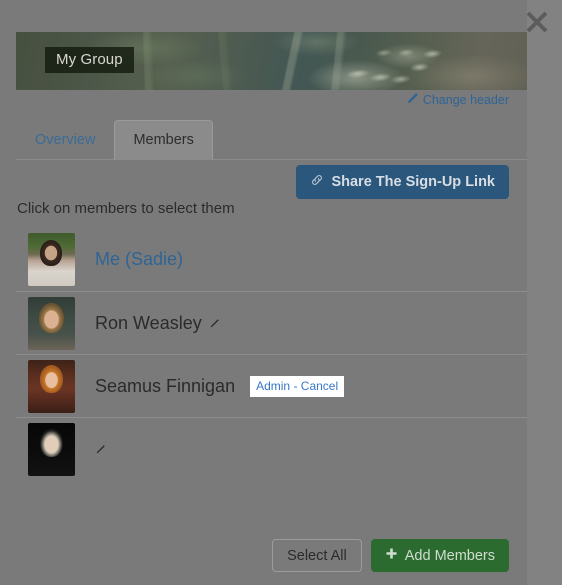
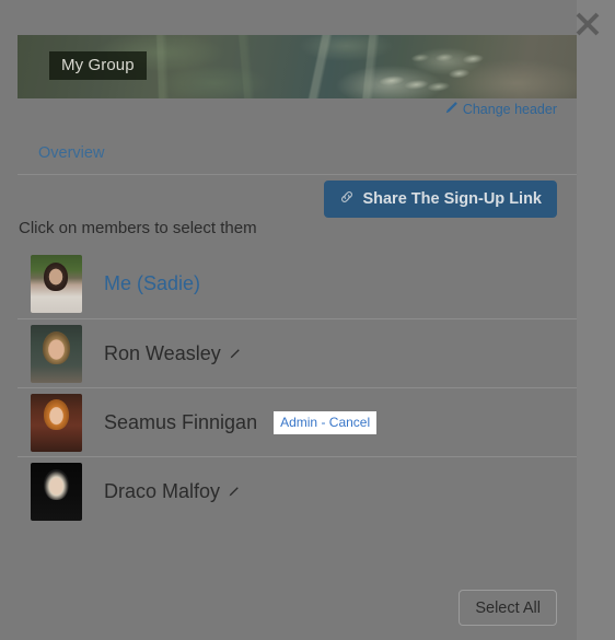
  My Group
  Change header
  Overview
- Members
  Share The Sign-Up Link
  Click on members to select them
  Me (Sadie)
  Ron Weasley
  Seamus Finnigan
  Admin - Cancel
+ Draco Malfoy
  Select All
- Add Members
